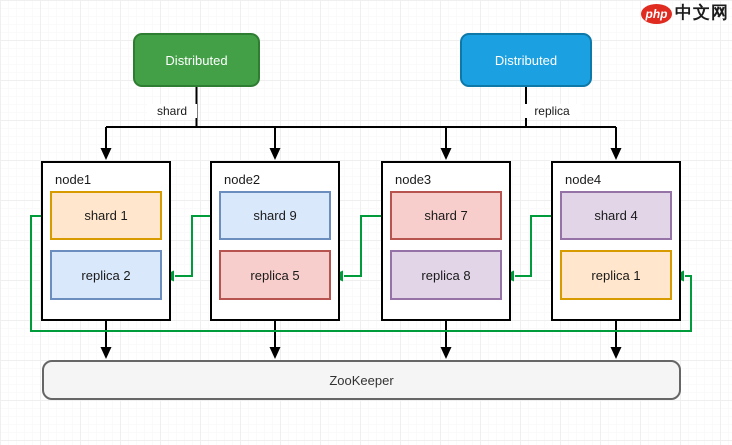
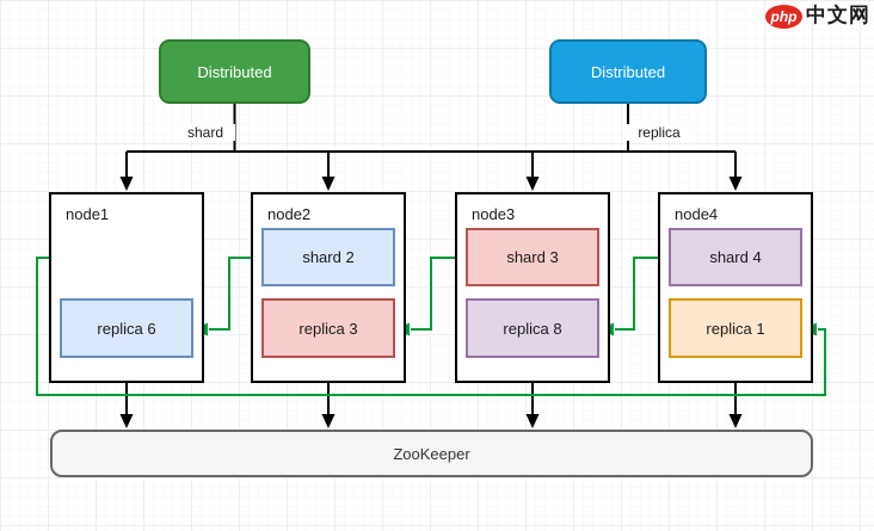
  Distributed
  Distributed
  shard
  replica
  node1
- shard 1
- replica 2
+ replica 6
  node2
- shard 9
+ shard 2
- replica 5
+ replica 3
  node3
- shard 7
+ shard 3
  replica 8
  node4
  shard 4
  replica 1
  ZooKeeper
  php
  中文网
